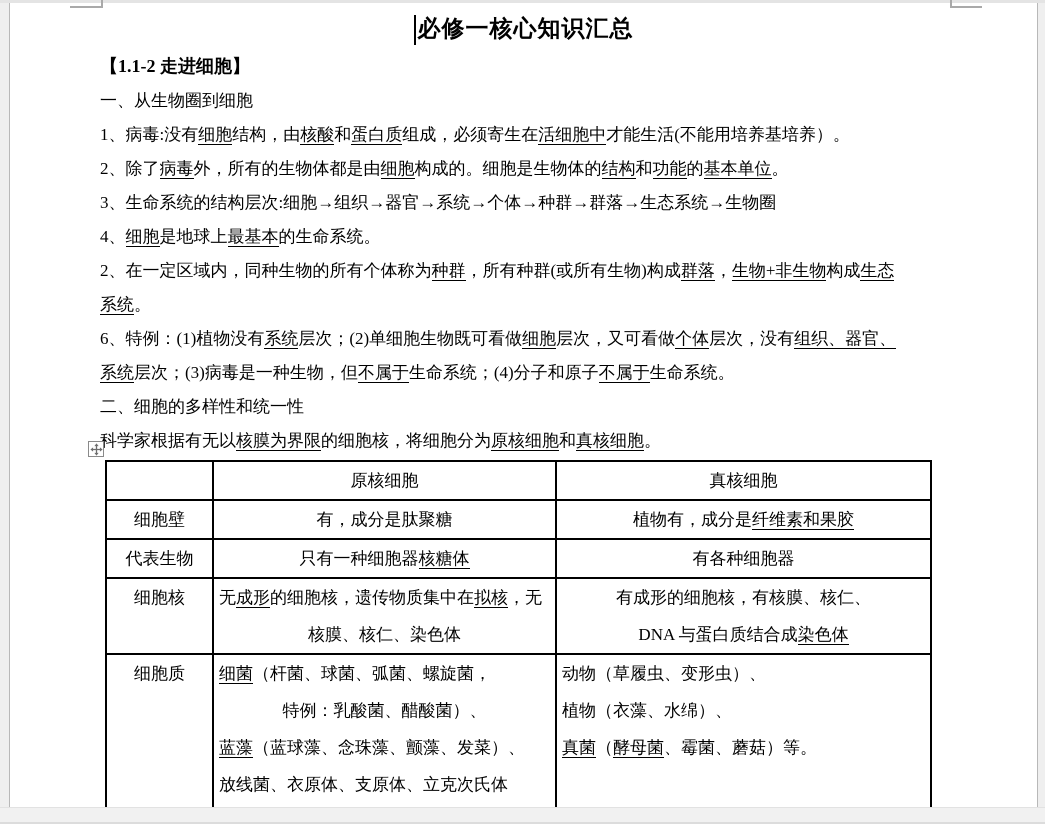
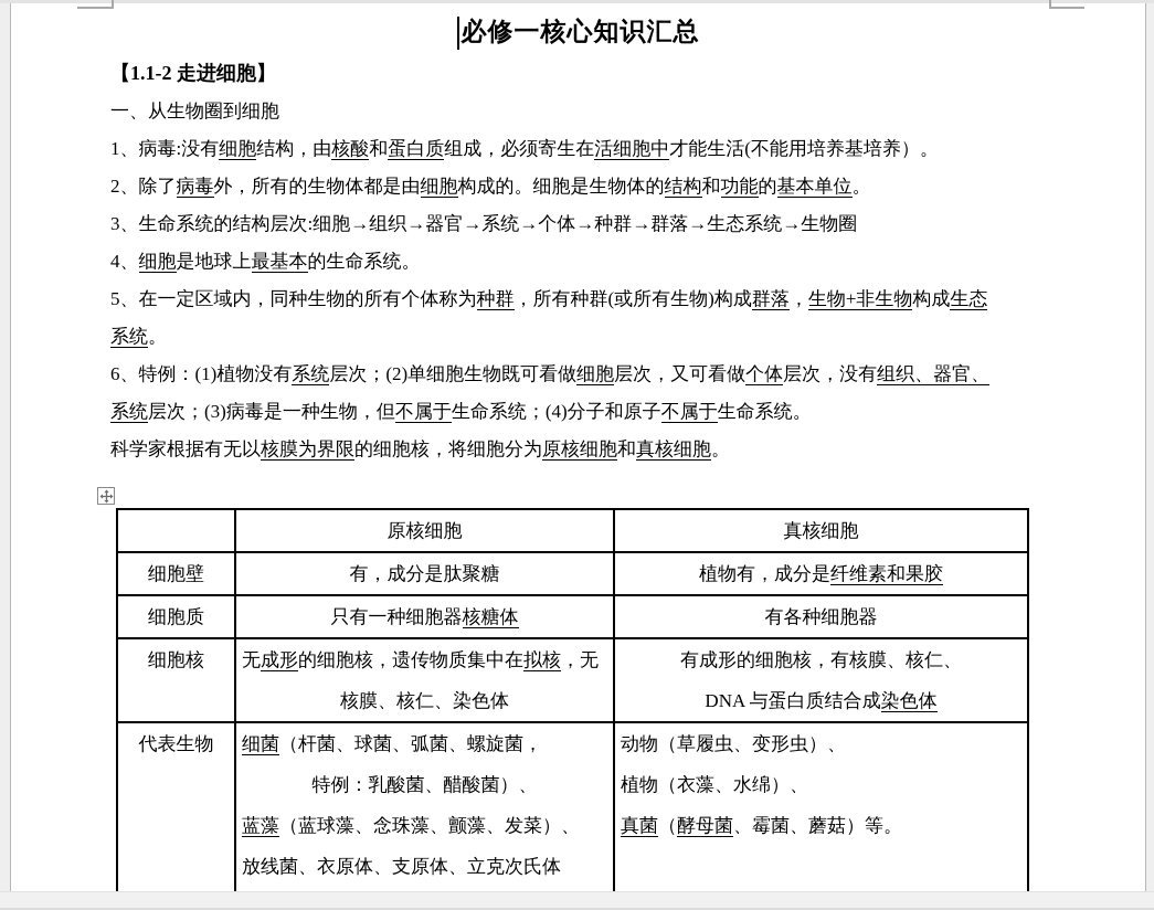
  必修一核心知识汇总
  【1.1-2 走进细胞】
  一、从生物圈到细胞
  1、病毒:没有细胞结构，由核酸和蛋白质组成，必须寄生在活细胞中才能生活(不能用培养基培养）。
  2、除了病毒外，所有的生物体都是由细胞构成的。细胞是生物体的结构和功能的基本单位。
  3、生命系统的结构层次:细胞→组织→器官→系统→个体→种群→群落→生态系统→生物圈
  4、细胞是地球上最基本的生命系统。
- 2、在一定区域内，同种生物的所有个体称为种群，所有种群(或所有生物)构成群落，生物+非生物构成生态
+ 5、在一定区域内，同种生物的所有个体称为种群，所有种群(或所有生物)构成群落，生物+非生物构成生态
  系统。
  6、特例：(1)植物没有系统层次；(2)单细胞生物既可看做细胞层次，又可看做个体层次，没有组织、器官、
  系统层次；(3)病毒是一种生物，但不属于生命系统；(4)分子和原子不属于生命系统。
- 二、细胞的多样性和统一性
  科学家根据有无以核膜为界限的细胞核，将细胞分为原核细胞和真核细胞。
  	原核细胞	真核细胞
  细胞壁	有，成分是肽聚糖	植物有，成分是纤维素和果胶
- 代表生物	只有一种细胞器核糖体	有各种细胞器
+ 细胞质	只有一种细胞器核糖体	有各种细胞器
  细胞核	无成形的细胞核，遗传物质集中在拟核，无 核膜、核仁、染色体	有成形的细胞核，有核膜、核仁、 DNA 与蛋白质结合成染色体
- 细胞质	细菌（杆菌、球菌、弧菌、螺旋菌， 特例：乳酸菌、醋酸菌）、 蓝藻（蓝球藻、念珠藻、颤藻、发菜）、 放线菌、衣原体、支原体、立克次氏体	动物（草履虫、变形虫）、 植物（衣藻、水绵）、 真菌（酵母菌、霉菌、蘑菇）等。
+ 代表生物	细菌（杆菌、球菌、弧菌、螺旋菌， 特例：乳酸菌、醋酸菌）、 蓝藻（蓝球藻、念珠藻、颤藻、发菜）、 放线菌、衣原体、支原体、立克次氏体	动物（草履虫、变形虫）、 植物（衣藻、水绵）、 真菌（酵母菌、霉菌、蘑菇）等。
